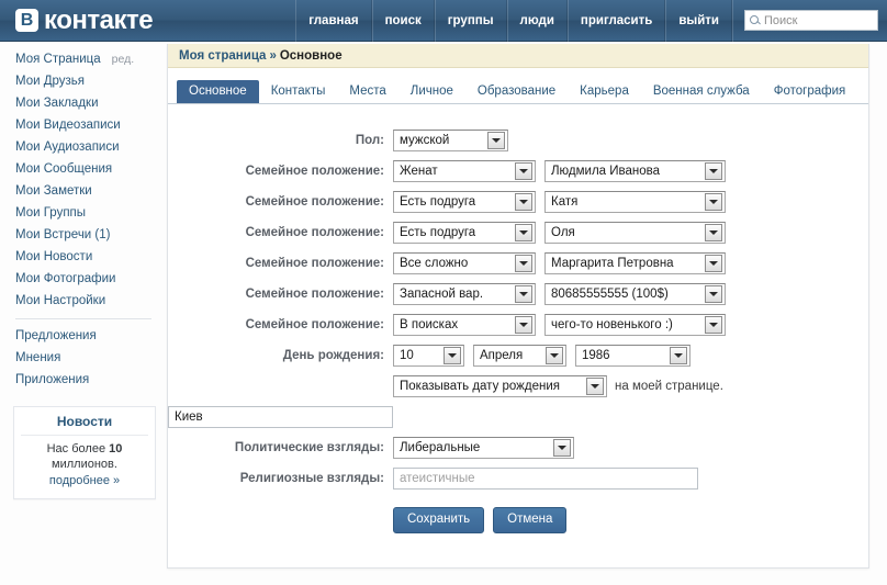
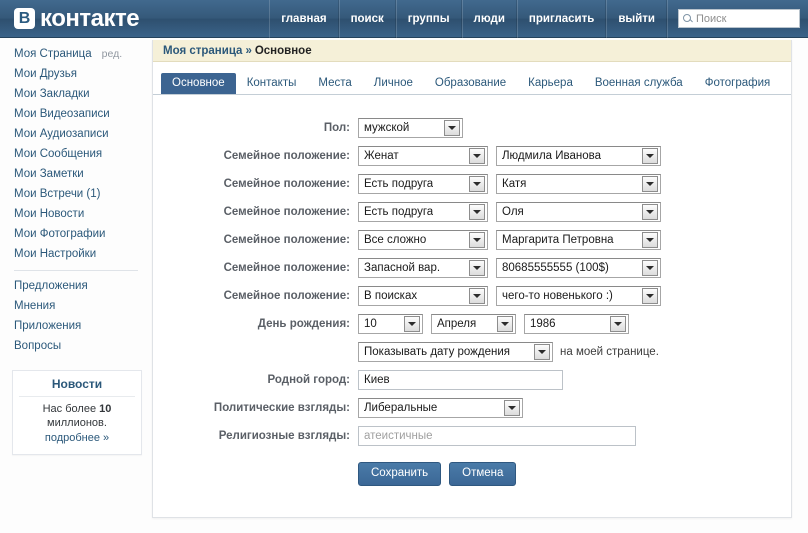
  В
  контакте
  главная
  поиск
  группы
  люди
  пригласить
  выйти
  Поиск
  Моя Страница ред.
  Мои Друзья
  Мои Закладки
  Мои Видеозаписи
  Мои Аудиозаписи
  Мои Сообщения
  Мои Заметки
- Мои Группы
  Мои Встречи (1)
  Мои Новости
  Мои Фотографии
  Мои Настройки
  Предложения
  Мнения
  Приложения
+ Вопросы
  Новости
  Нас более 10
  миллионов.
  подробнее »
  Моя страница
  »
  Основное
  Основное
  Контакты
  Места
  Личное
  Образование
  Карьера
  Военная служба
  Фотография
  Пол:
  мужской
  Семейное положение:
  Женат
  Людмила Иванова
  Семейное положение:
  Есть подруга
  Катя
  Семейное положение:
  Есть подруга
  Оля
  Семейное положение:
  Все сложно
  Маргарита Петровна
  Семейное положение:
  Запасной вар.
  80685555555 (100$)
  Семейное положение:
  В поисках
  чего-то новенького :)
  День рождения:
  10
  Апреля
  1986
  Показывать дату рождения
  на моей странице.
+ Родной город:
  Киев
  Политические взгляды:
  Либеральные
  Религиозные взгляды:
  атеистичные
  Сохранить
  Отмена
